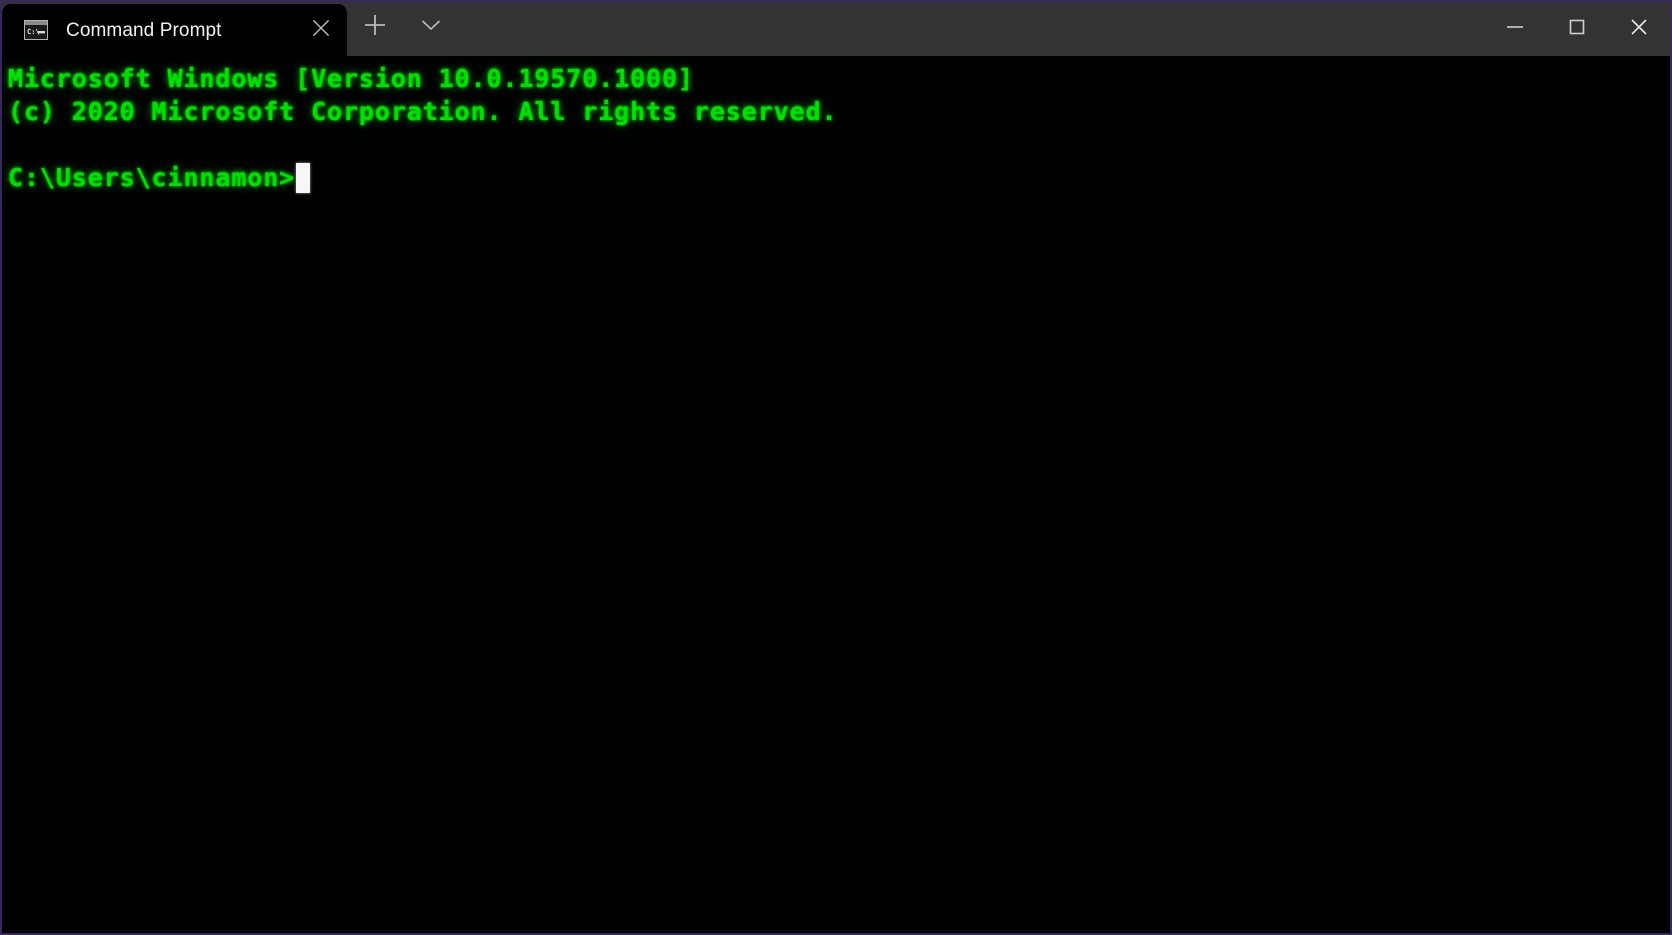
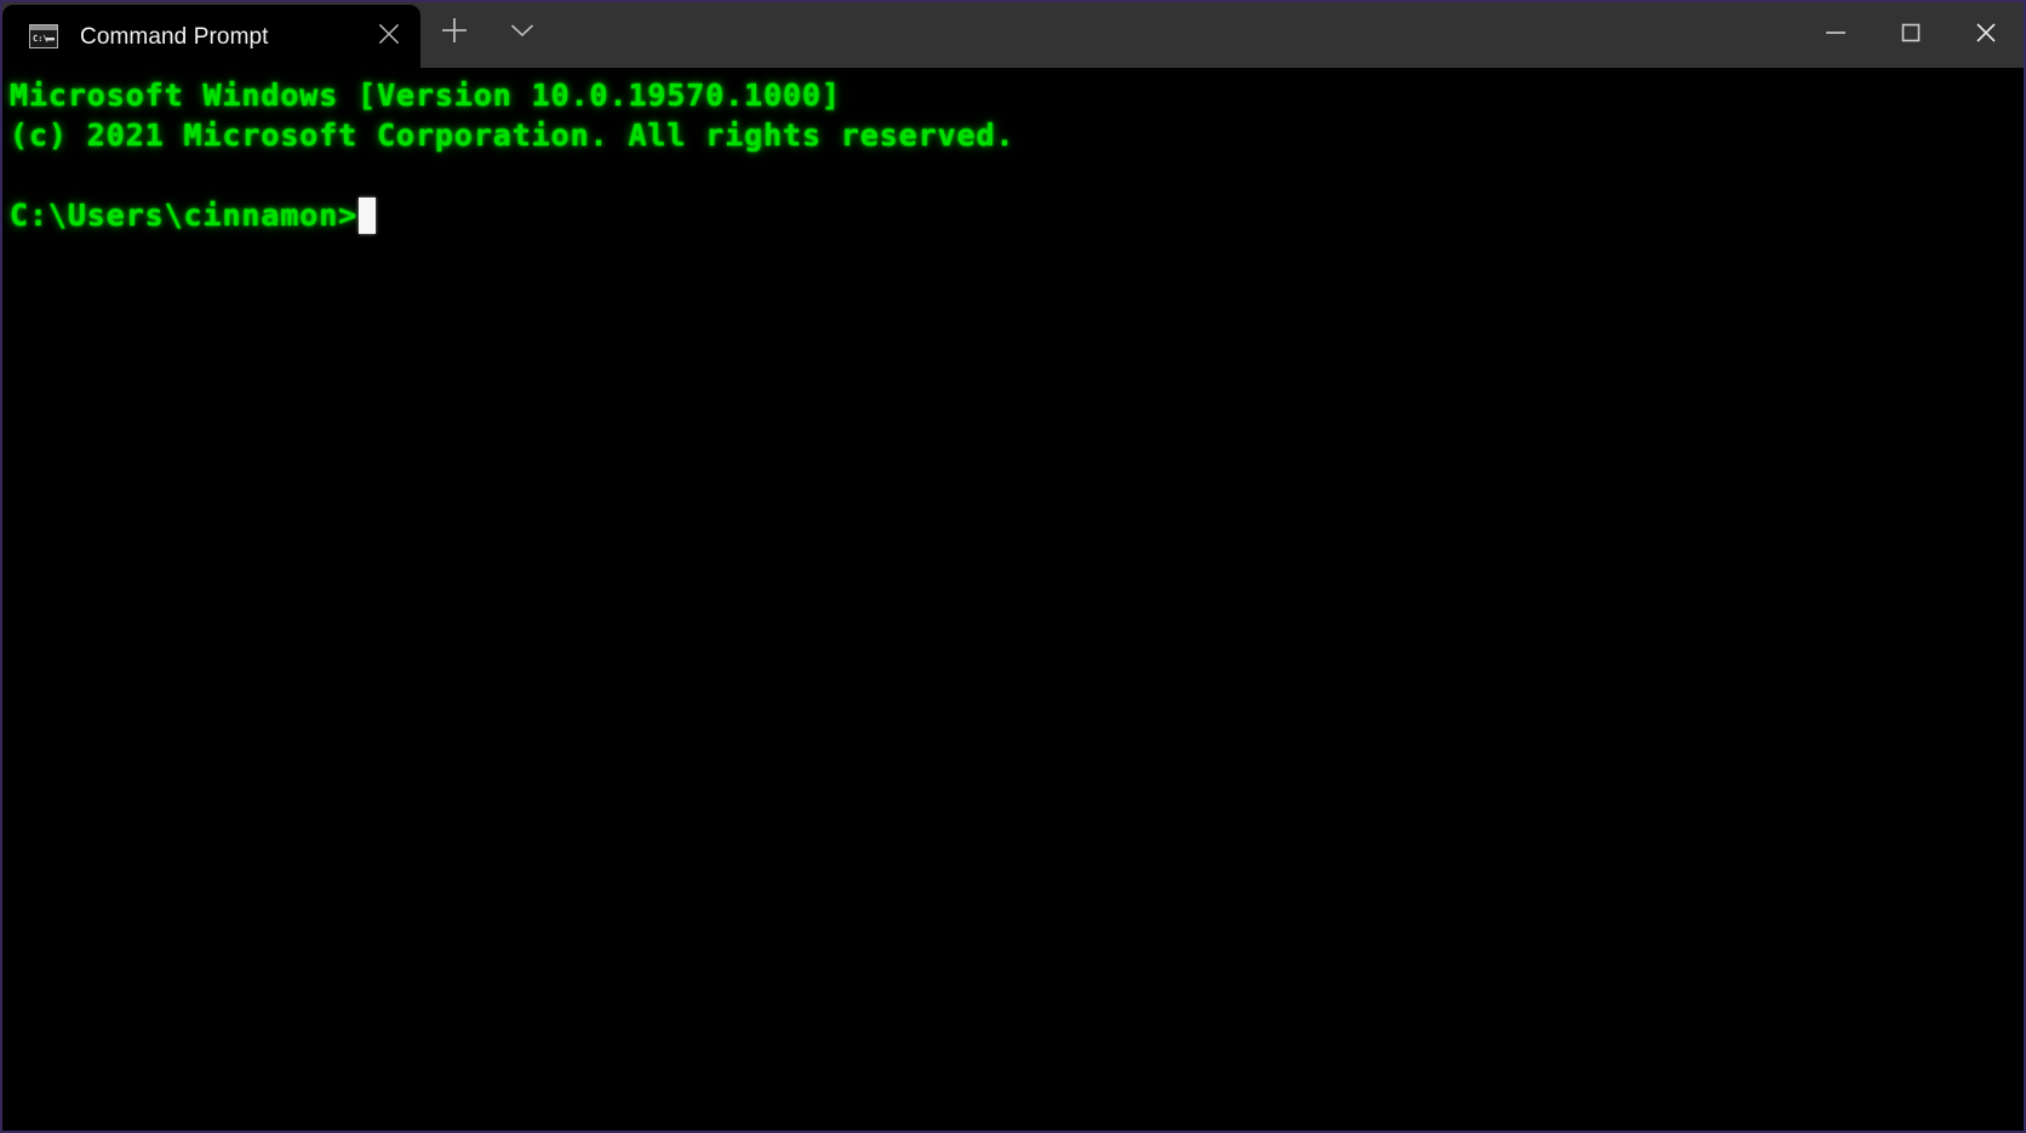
  C:\
  Command Prompt
  Microsoft Windows [Version 10.0.19570.1000]
- (c) 2020 Microsoft Corporation. All rights reserved.
+ (c) 2021 Microsoft Corporation. All rights reserved.
  C:\Users\cinnamon>
